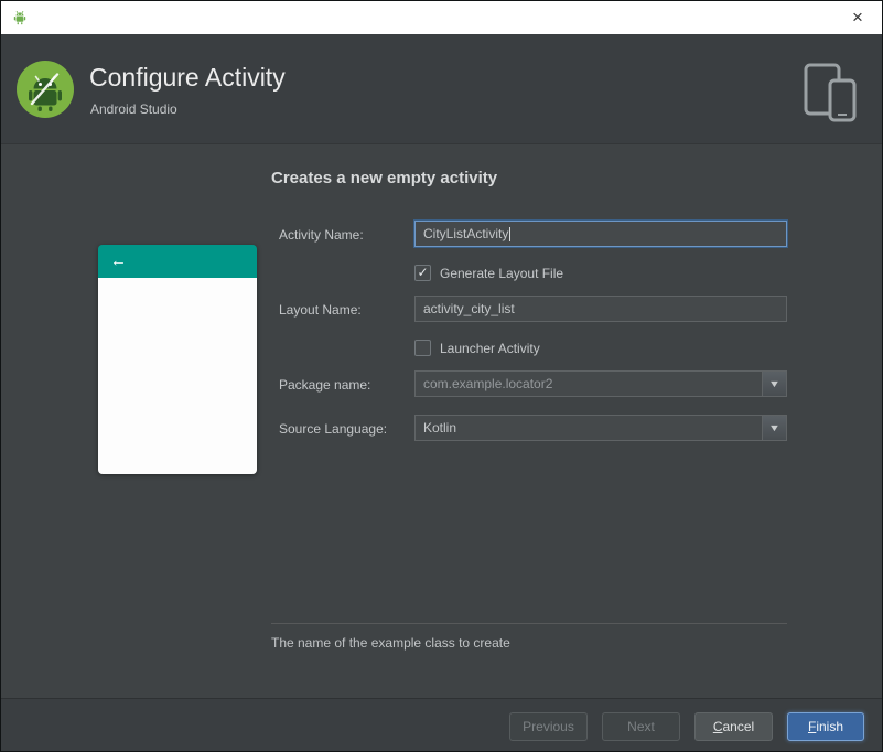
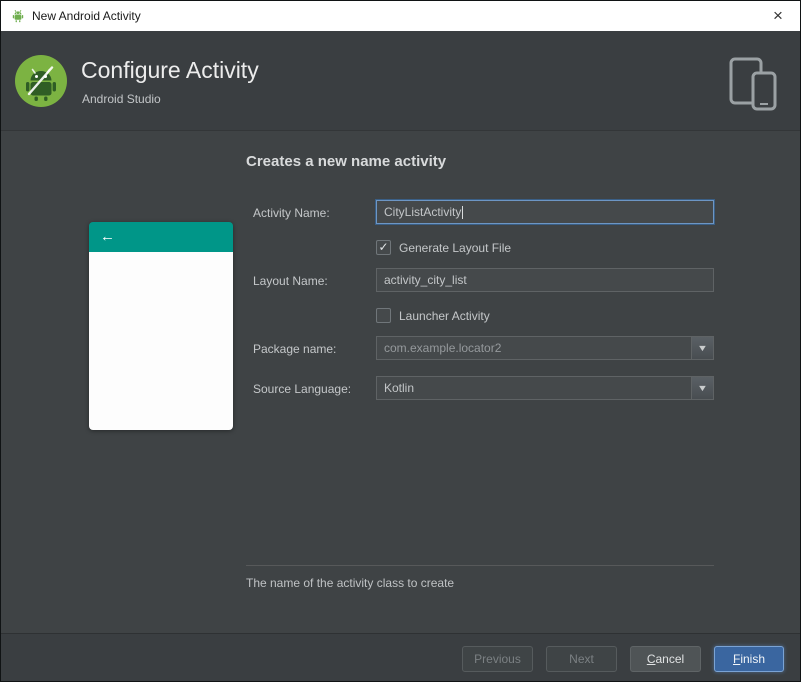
+ New Android Activity
  ×
  Configure Activity
  Android Studio
- Creates a new empty activity
+ Creates a new name activity
  ←
  Activity Name:
  CityListActivity
  ✓
  Generate Layout File
  Layout Name:
  activity_city_list
  Launcher Activity
  Package name:
  com.example.locator2
  ▼
  Source Language:
  Kotlin
  ▼
- The name of the example class to create
+ The name of the activity class to create
  Previous
  Next
  C
  ancel
  F
  inish
